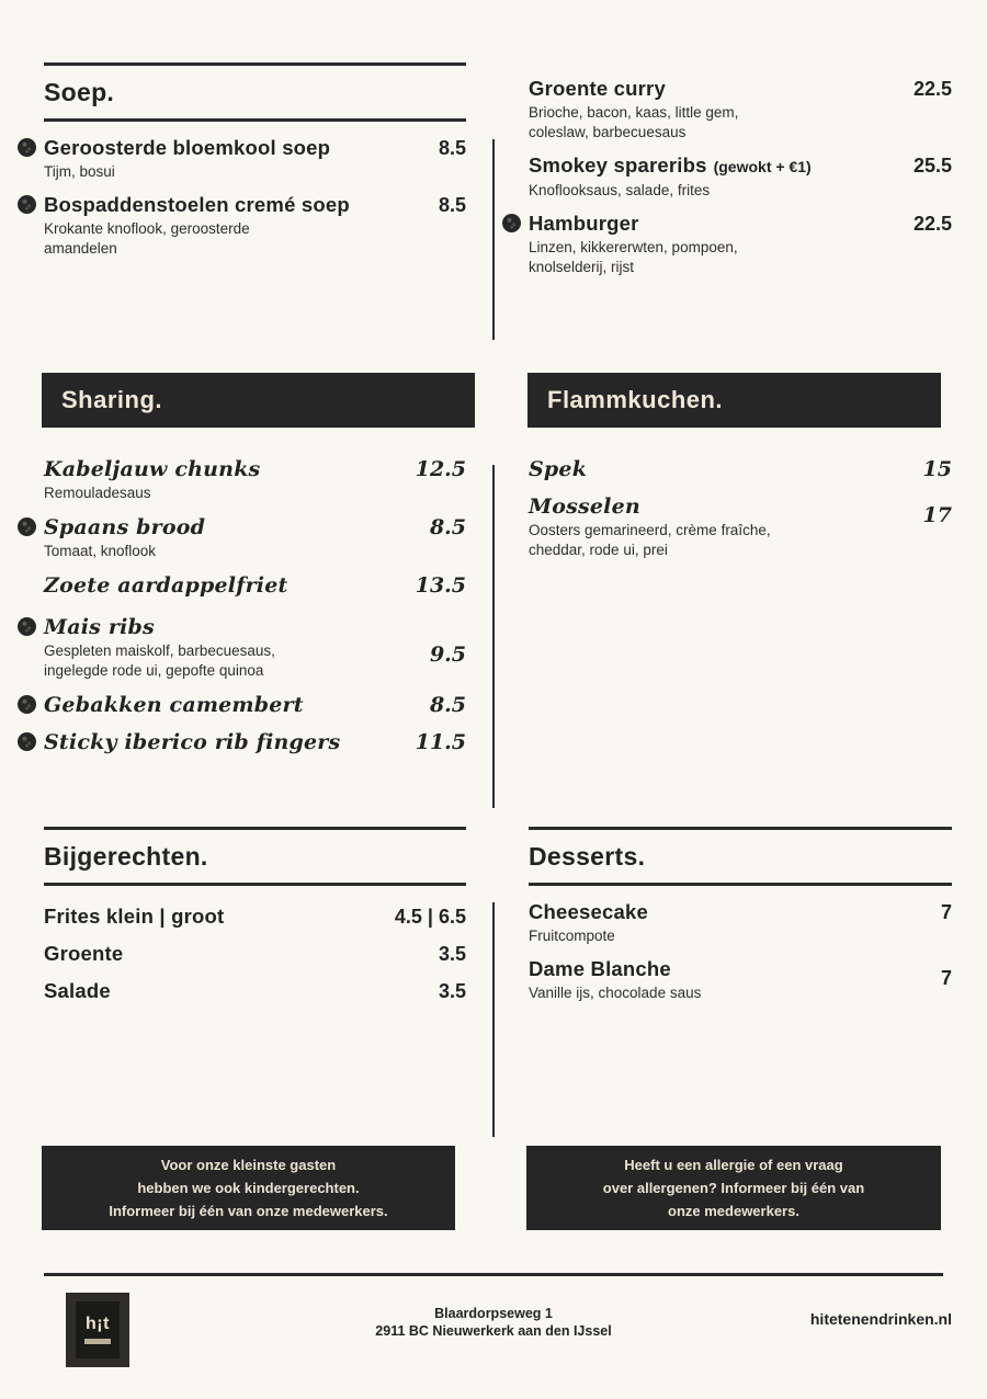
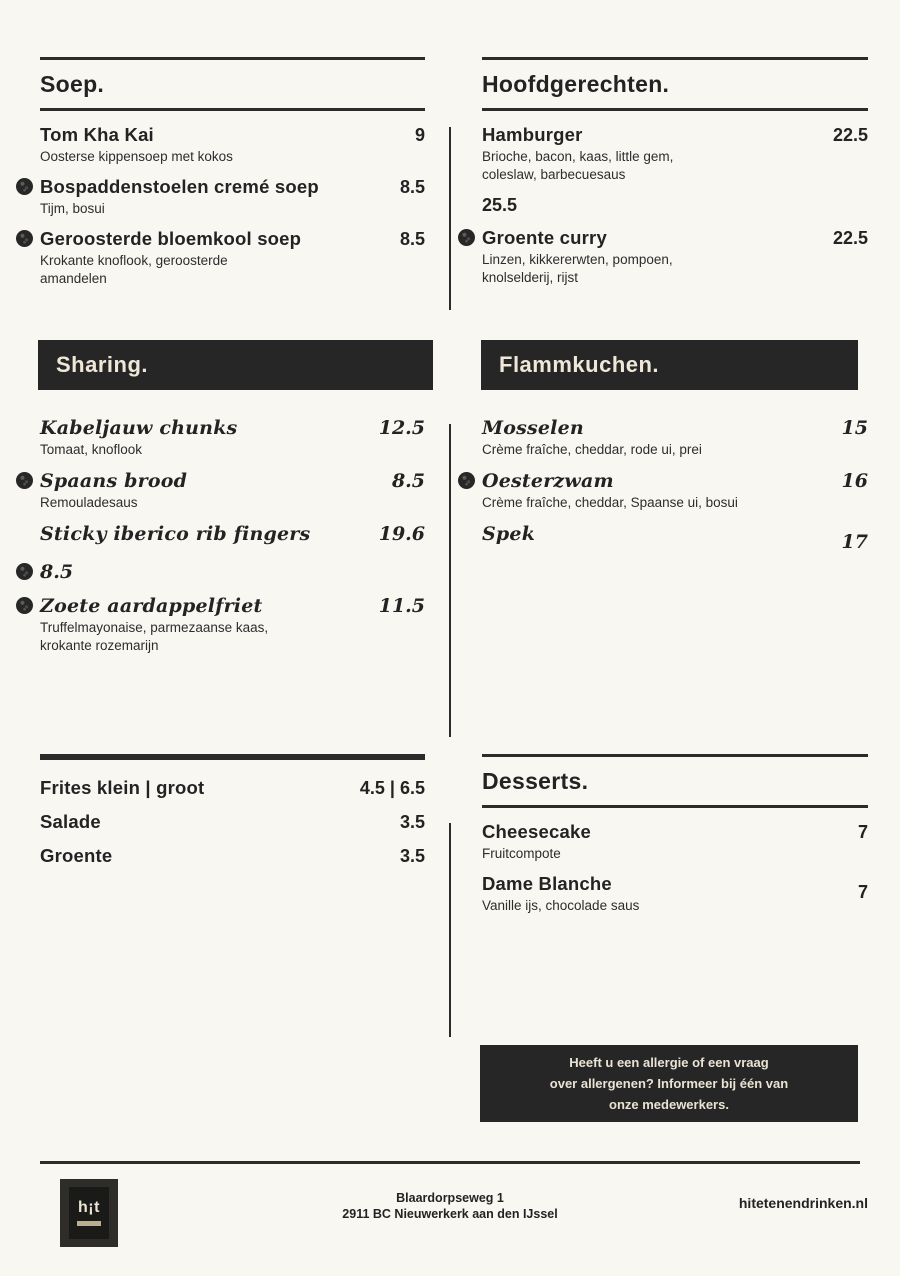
  Soep.
+ Tom Kha Kai
+ 9
+ Oosterse kippensoep met kokos
- Geroosterde bloemkool soep
+ Bospaddenstoelen cremé soep
  8.5
  Tijm, bosui
- Bospaddenstoelen cremé soep
+ Geroosterde bloemkool soep
  8.5
  Krokante knoflook, geroosterde
  amandelen
+ Hoofdgerechten.
- Groente curry
+ Hamburger
  22.5
  Brioche, bacon, kaas, little gem,
  coleslaw, barbecuesaus
- Smokey spareribs (gewokt + €1)
  25.5
- Knoflooksaus, salade, frites
- Hamburger
+ Groente curry
  22.5
  Linzen, kikkererwten, pompoen,
  knolselderij, rijst
  Sharing.
  Kabeljauw chunks
  12.5
- Remouladesaus
+ Tomaat, knoflook
  Spaans brood
  8.5
- Tomaat, knoflook
+ Remouladesaus
- Zoete aardappelfriet
+ Sticky iberico rib fingers
- 13.5
+ 19.6
- Mais ribs
- 9.5
- Gespleten maiskolf, barbecuesaus,
- ingelegde rode ui, gepofte quinoa
- Gebakken camembert
  8.5
- Sticky iberico rib fingers
+ Zoete aardappelfriet
  11.5
+ Truffelmayonaise, parmezaanse kaas,
+ krokante rozemarijn
  Flammkuchen.
- Spek
+ Mosselen
  15
+ Crème fraîche, cheddar, rode ui, prei
+ Oesterzwam
+ 16
+ Crème fraîche, cheddar, Spaanse ui, bosui
- Mosselen
+ Spek
  17
- Oosters gemarineerd, crème fraîche,
- cheddar, rode ui, prei
- Bijgerechten.
  Frites klein | groot
  4.5 | 6.5
- Groente
+ Salade
  3.5
- Salade
+ Groente
  3.5
  Desserts.
  Cheesecake
  7
  Fruitcompote
  Dame Blanche
  7
  Vanille ijs, chocolade saus
- Voor onze kleinste gasten
- hebben we ook kindergerechten.
- Informeer bij één van onze medewerkers.
  Heeft u een allergie of een vraag
  over allergenen? Informeer bij één van
  onze medewerkers.
  h¡t
  Blaardorpseweg 1
  2911 BC Nieuwerkerk aan den IJssel
  hitetenendrinken.nl
